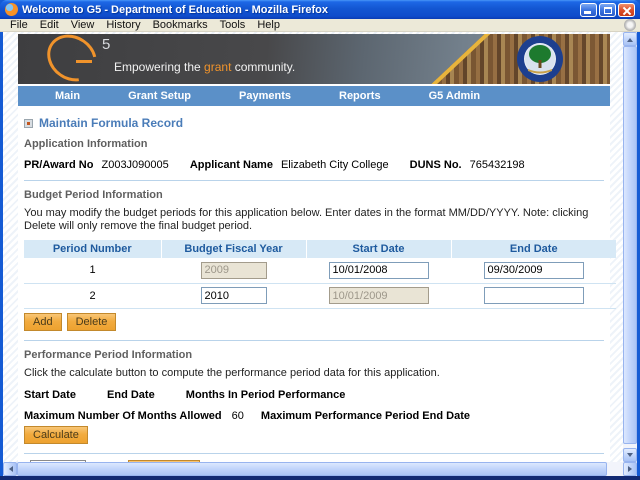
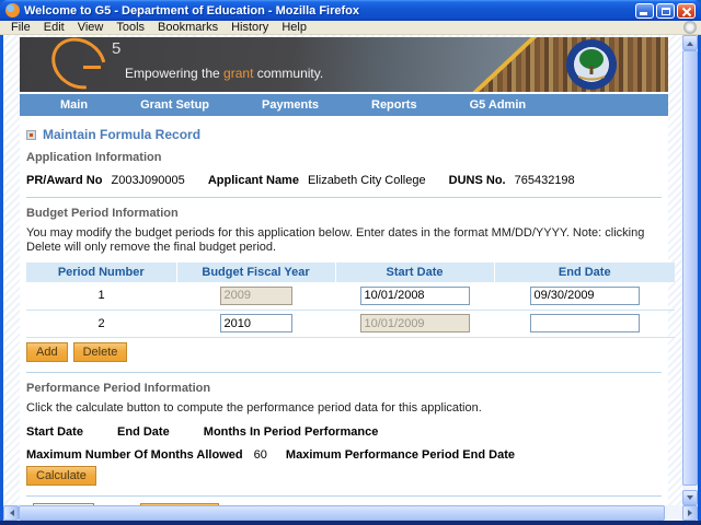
  Welcome to G5 - Department of Education - Mozilla Firefox
  File
  Edit
  View
- History
+ Tools
  Bookmarks
- Tools
+ History
  Help
  5
  Empowering the grant community.
  Main
  Grant Setup
  Payments
  Reports
  G5 Admin
  Maintain Formula Record
  Application Information
  PR/Award No Z003J090005 Applicant Name Elizabeth City College DUNS No. 765432198
  Budget Period Information
  You may modify the budget periods for this application below. Enter dates in the format MM/DD/YYYY. Note: clicking Delete will only remove the final budget period.
  Period Number	Budget Fiscal Year	Start Date	End Date
  1	2009	10/01/2008	09/30/2009
  2	2010	10/01/2009
  Add
  Delete
  Performance Period Information
  Click the calculate button to compute the performance period data for this application.
  Start Date End Date Months In Period Performance
  Maximum Number Of Months Allowed 60 Maximum Performance Period End Date
  Calculate
